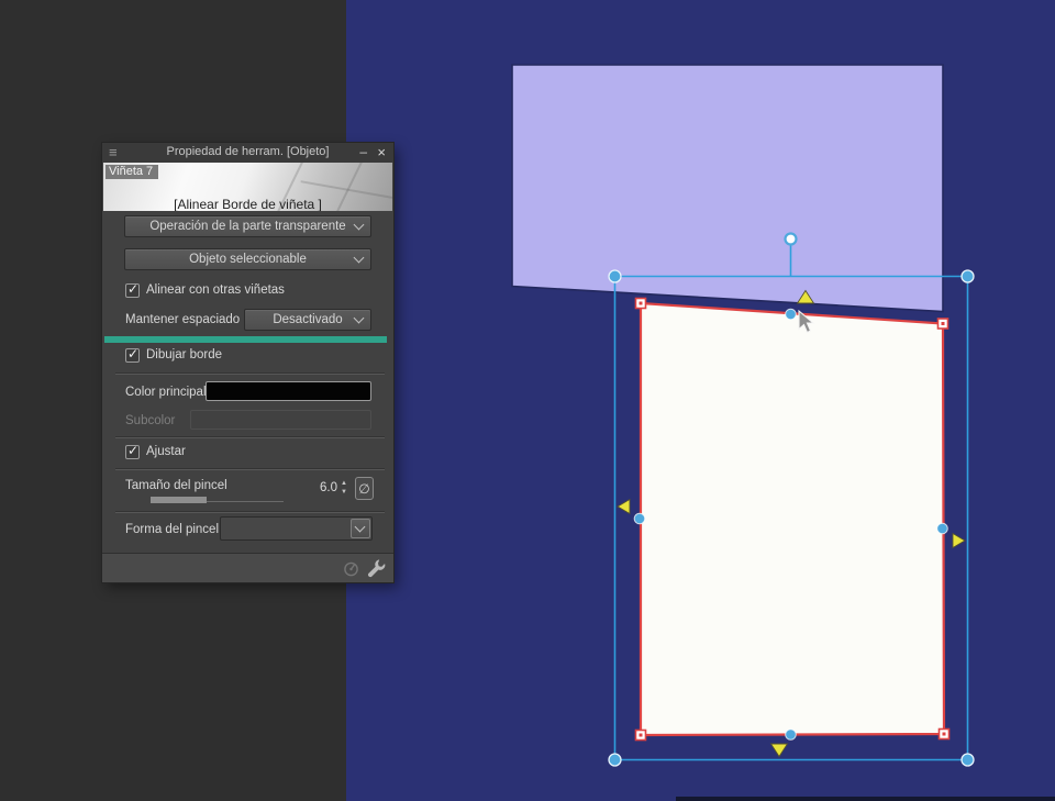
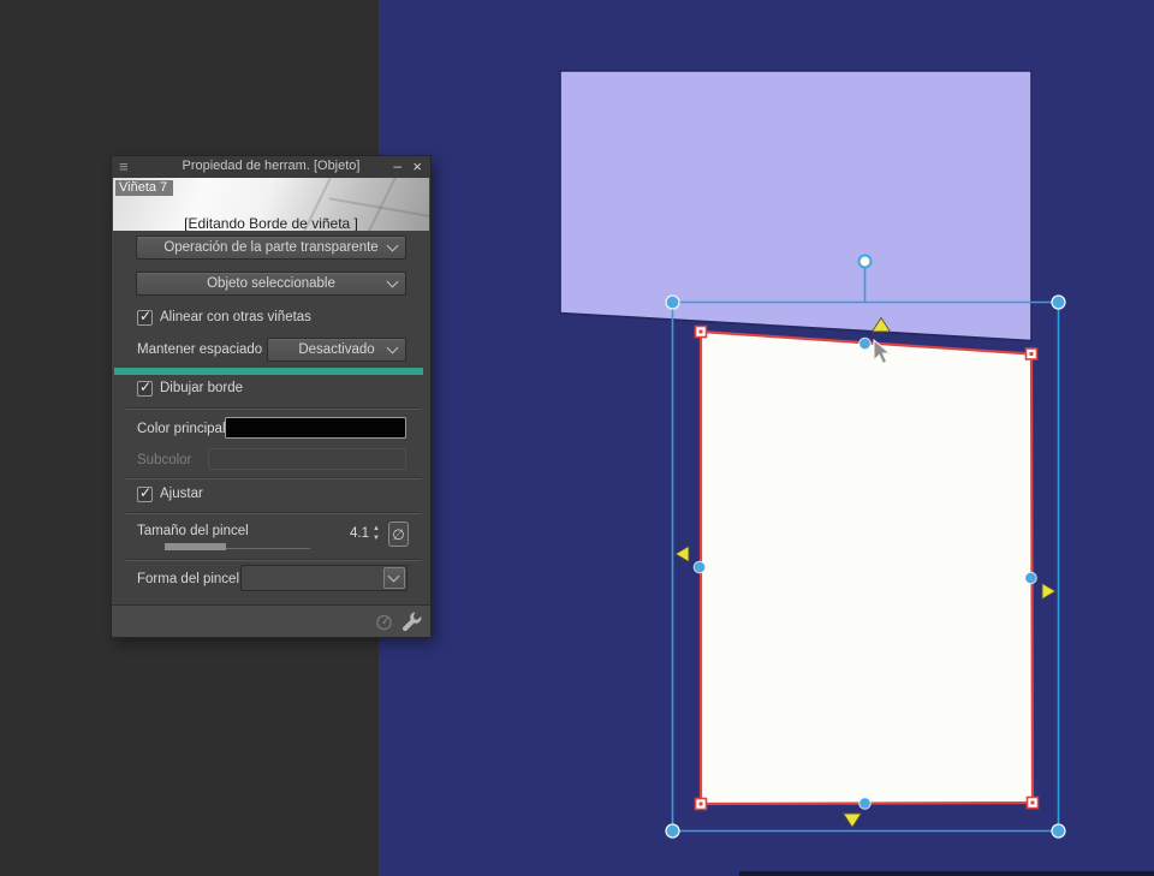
  ≡
  Propiedad de herram. [Objeto]
  –
  ×
  Viñeta 7
- [Alinear Borde de viñeta ]
+ [Editando Borde de viñeta ]
  Operación de la parte transparente
  Objeto seleccionable
  ✓
  Alinear con otras viñetas
  Mantener espaciado
  Desactivado
  ✓
  Dibujar borde
  Color principa
  Subcolor
  ✓
  Ajustar
  Tamaño del pincel
- 6.0
+ 4.1
  ∅
  Forma del pincel
